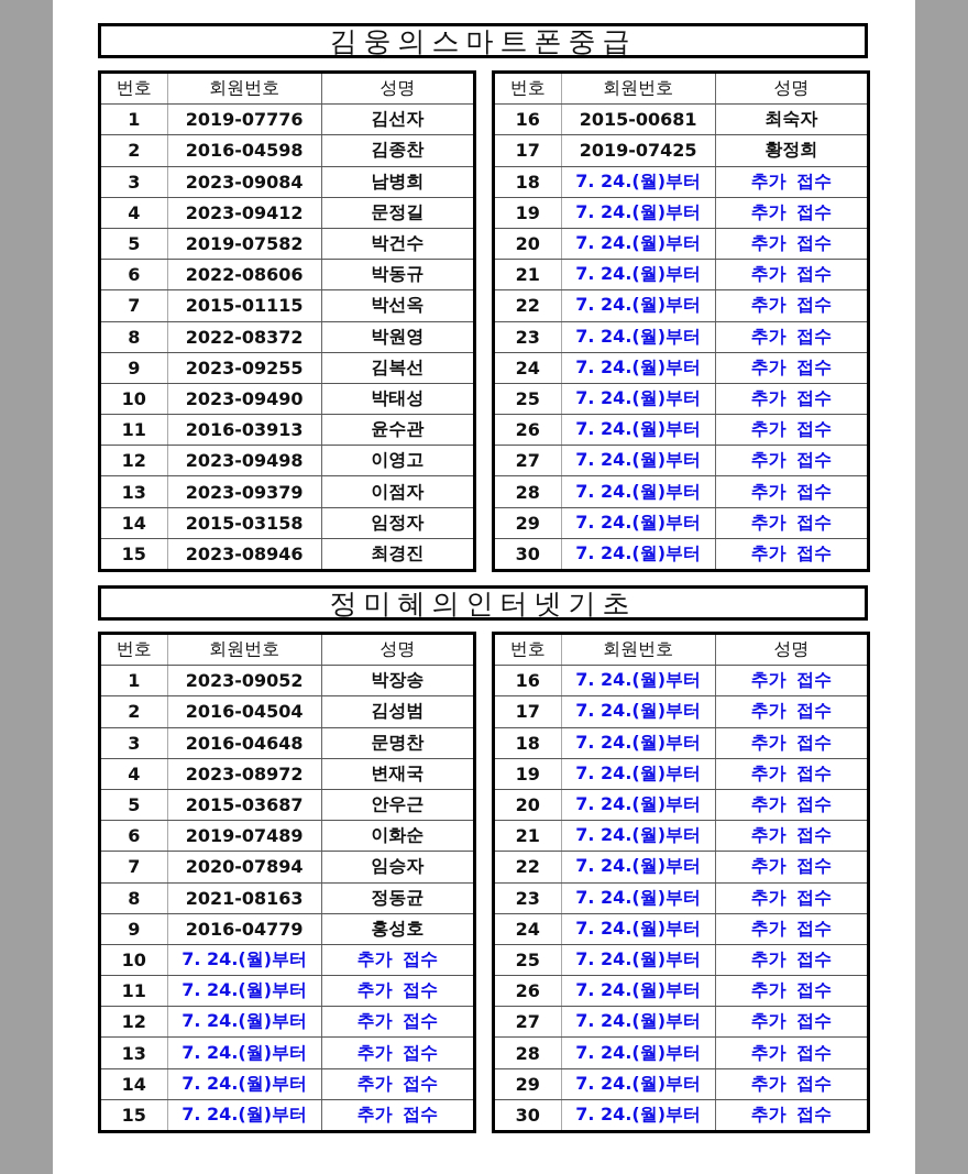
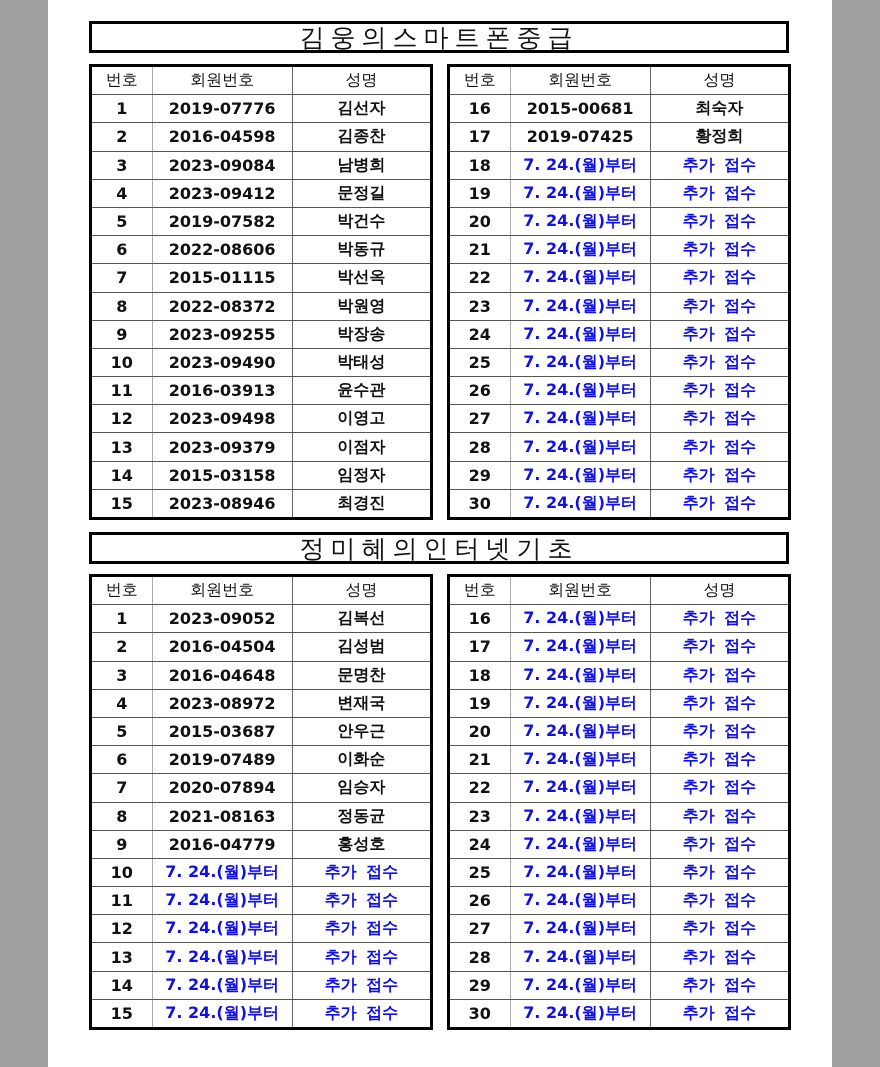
  김웅의스마트폰중급
  번호	회원번호	성명
  1	2019-07776	김선자
  2	2016-04598	김종찬
  3	2023-09084	남병희
  4	2023-09412	문정길
  5	2019-07582	박건수
  6	2022-08606	박동규
  7	2015-01115	박선옥
  8	2022-08372	박원영
- 9	2023-09255	김복선
+ 9	2023-09255	박장송
  10	2023-09490	박태성
  11	2016-03913	윤수관
  12	2023-09498	이영고
  13	2023-09379	이점자
  14	2015-03158	임정자
  15	2023-08946	최경진
  번호	회원번호	성명
  16	2015-00681	최숙자
  17	2019-07425	황정희
  18	7. 24.(월)부터	추가 접수
  19	7. 24.(월)부터	추가 접수
  20	7. 24.(월)부터	추가 접수
  21	7. 24.(월)부터	추가 접수
  22	7. 24.(월)부터	추가 접수
  23	7. 24.(월)부터	추가 접수
  24	7. 24.(월)부터	추가 접수
  25	7. 24.(월)부터	추가 접수
  26	7. 24.(월)부터	추가 접수
  27	7. 24.(월)부터	추가 접수
  28	7. 24.(월)부터	추가 접수
  29	7. 24.(월)부터	추가 접수
  30	7. 24.(월)부터	추가 접수
  정미혜의인터넷기초
  번호	회원번호	성명
- 1	2023-09052	박장송
+ 1	2023-09052	김복선
  2	2016-04504	김성범
  3	2016-04648	문명찬
  4	2023-08972	변재국
  5	2015-03687	안우근
  6	2019-07489	이화순
  7	2020-07894	임승자
  8	2021-08163	정동균
  9	2016-04779	홍성호
  10	7. 24.(월)부터	추가 접수
  11	7. 24.(월)부터	추가 접수
  12	7. 24.(월)부터	추가 접수
  13	7. 24.(월)부터	추가 접수
  14	7. 24.(월)부터	추가 접수
  15	7. 24.(월)부터	추가 접수
  번호	회원번호	성명
  16	7. 24.(월)부터	추가 접수
  17	7. 24.(월)부터	추가 접수
  18	7. 24.(월)부터	추가 접수
  19	7. 24.(월)부터	추가 접수
  20	7. 24.(월)부터	추가 접수
  21	7. 24.(월)부터	추가 접수
  22	7. 24.(월)부터	추가 접수
  23	7. 24.(월)부터	추가 접수
  24	7. 24.(월)부터	추가 접수
  25	7. 24.(월)부터	추가 접수
  26	7. 24.(월)부터	추가 접수
  27	7. 24.(월)부터	추가 접수
  28	7. 24.(월)부터	추가 접수
  29	7. 24.(월)부터	추가 접수
  30	7. 24.(월)부터	추가 접수
